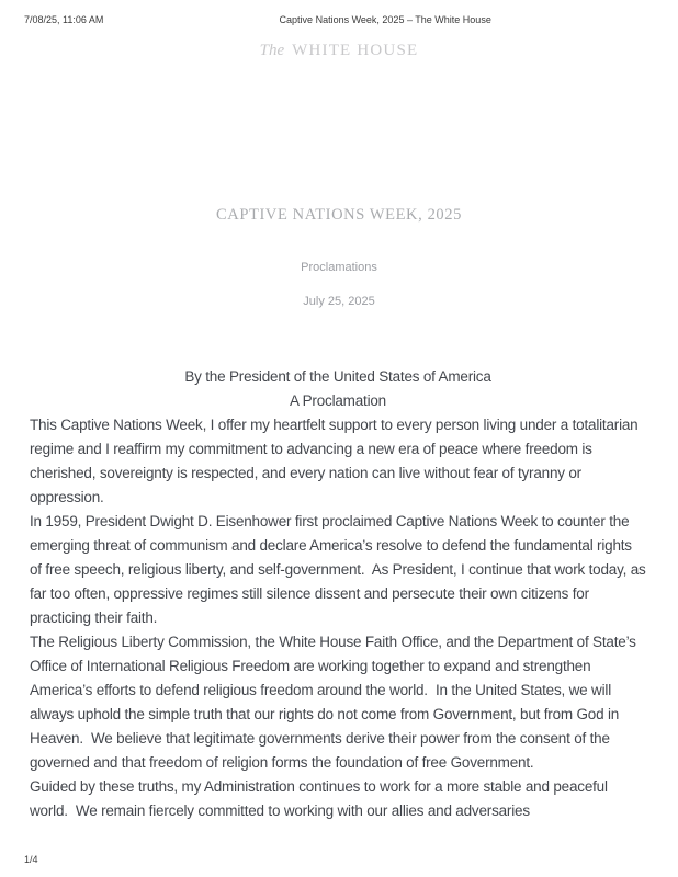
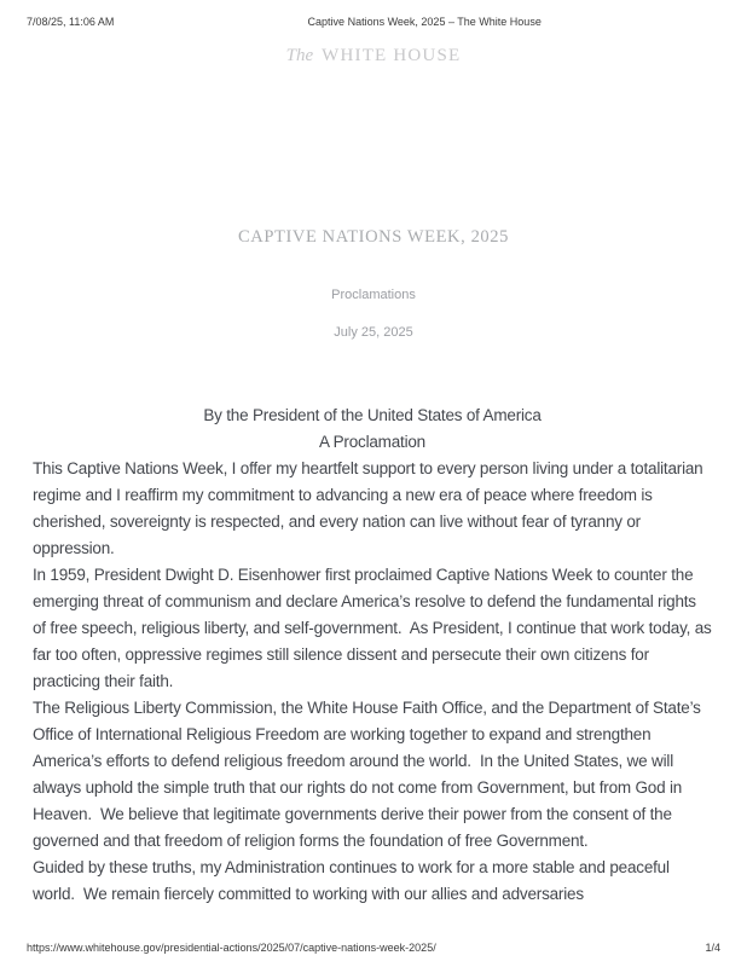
  7/08/25, 11:06 AM
  Captive Nations Week, 2025 – The White House
  The WHITE HOUSE
  CAPTIVE NATIONS WEEK, 2025
  Proclamations
  July 25, 2025
  By the President of the United States of America
  A Proclamation
  This Captive Nations Week, I offer my heartfelt support to every person living under a totalitarian regime and I reaffirm my commitment to advancing a new era of peace where freedom is cherished, sovereignty is respected, and every nation can live without fear of tyranny or oppression.
  In 1959, President Dwight D. Eisenhower first proclaimed Captive Nations Week to counter the emerging threat of communism and declare America’s resolve to defend the fundamental rights of free speech, religious liberty, and self-government. As President, I continue that work today, as far too often, oppressive regimes still silence dissent and persecute their own citizens for practicing their faith.
  The Religious Liberty Commission, the White House Faith Office, and the Department of State’s Office of International Religious Freedom are working together to expand and strengthen America’s efforts to defend religious freedom around the world. In the United States, we will always uphold the simple truth that our rights do not come from Government, but from God in Heaven. We believe that legitimate governments derive their power from the consent of the governed and that freedom of religion forms the foundation of free Government.
  Guided by these truths, my Administration continues to work for a more stable and peaceful world. We remain fiercely committed to working with our allies and adversaries
+ https://www.whitehouse.gov/presidential-actions/2025/07/captive-nations-week-2025/
  1/4
